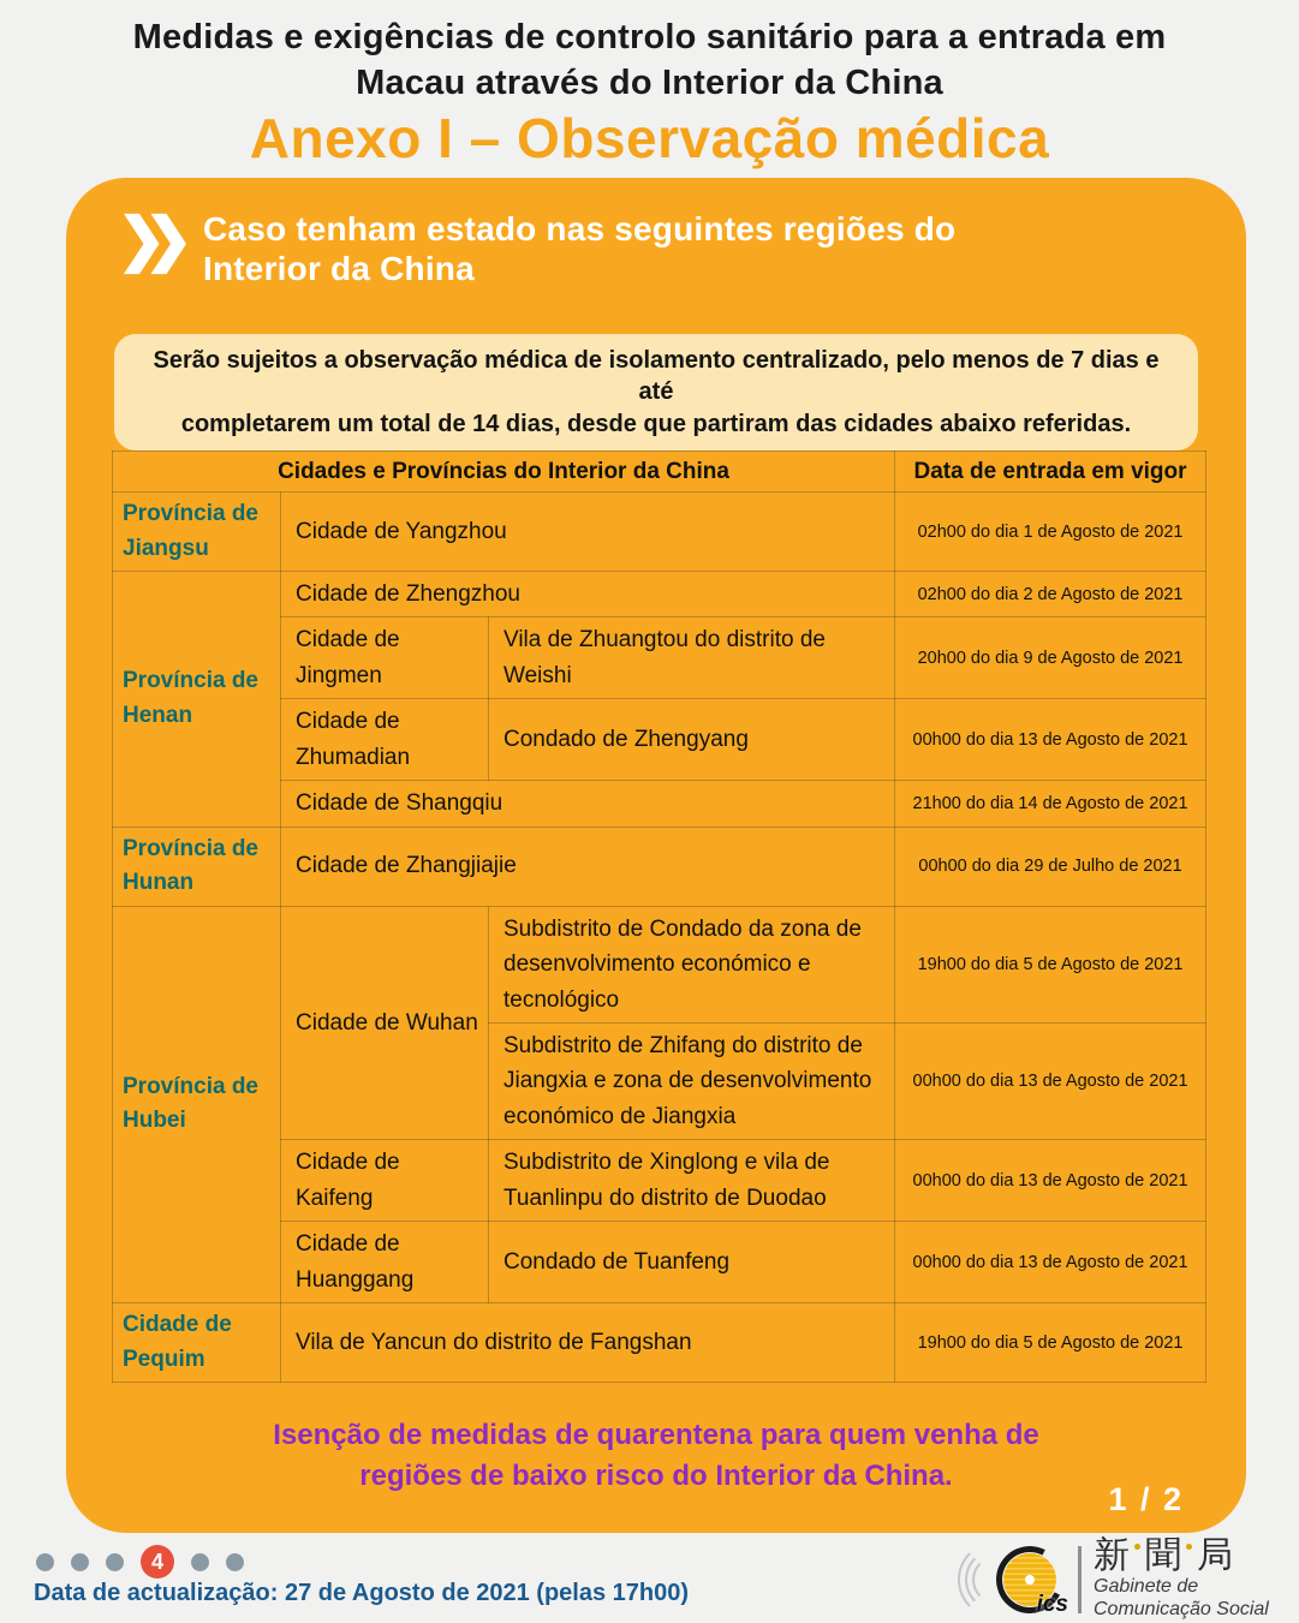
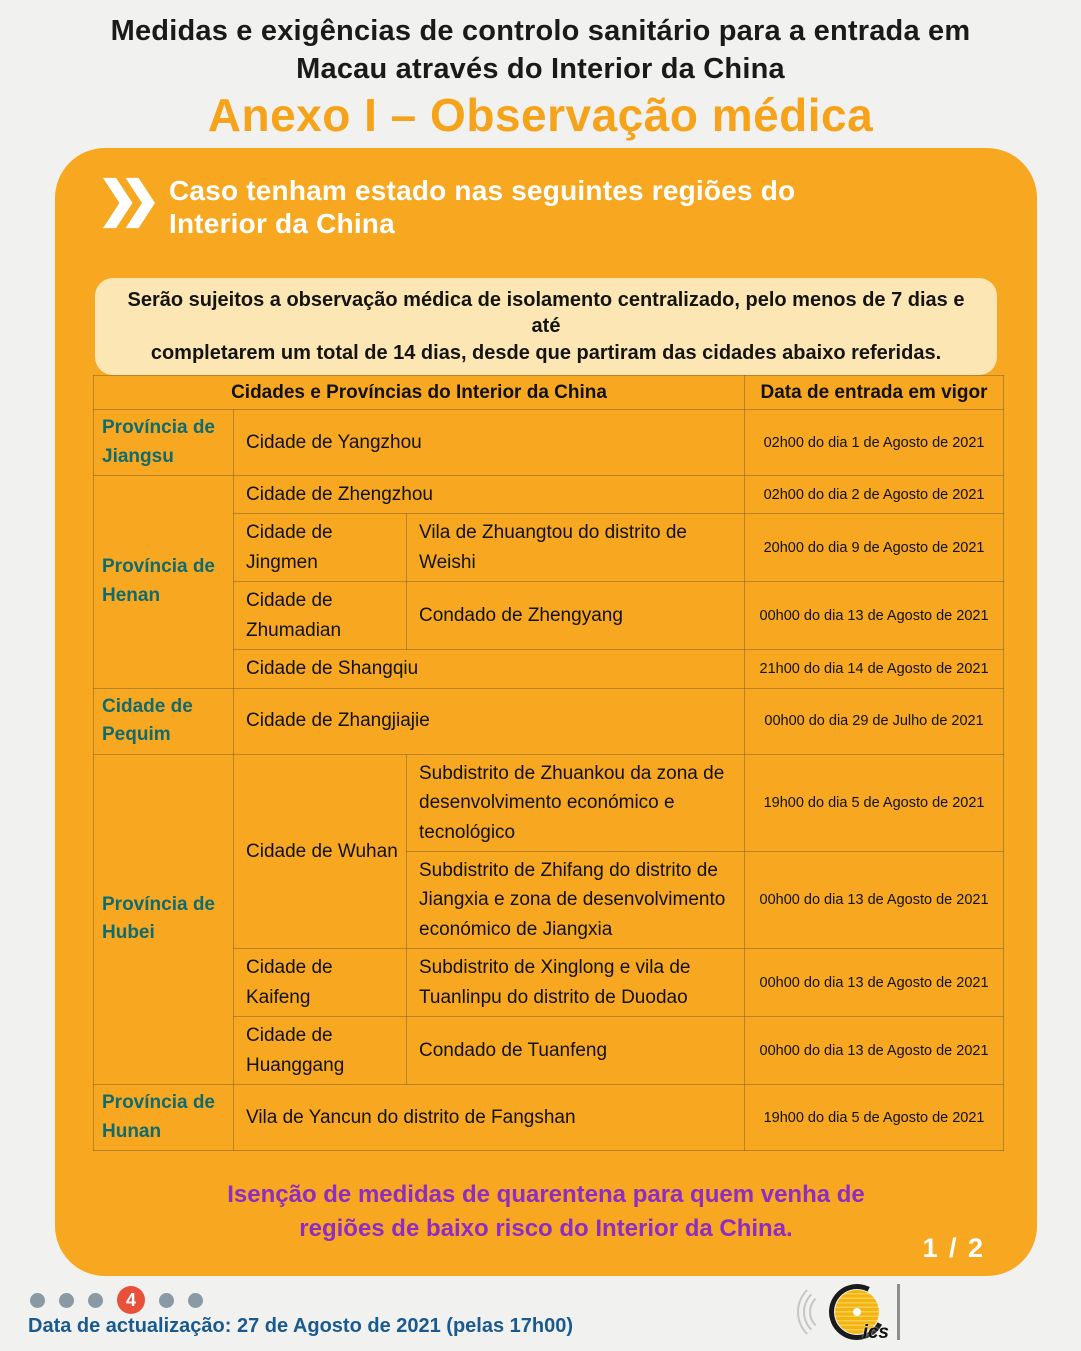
  Medidas e exigências de controlo sanitário para a entrada em
  Macau através do Interior da China
  Anexo I – Observação médica
  Caso tenham estado nas seguintes regiões do
  Interior da China
  Serão sujeitos a observação médica de isolamento centralizado, pelo menos de 7 dias e até
  completarem um total de 14 dias, desde que partiram das cidades abaixo referidas.
  Cidades e Províncias do Interior da China	Data de entrada em vigor
  Província de Jiangsu	Cidade de Yangzhou	02h00 do dia 1 de Agosto de 2021
  Província de Henan	Cidade de Zhengzhou	02h00 do dia 2 de Agosto de 2021
  Cidade de Jingmen	Vila de Zhuangtou do distrito de Weishi	20h00 do dia 9 de Agosto de 2021
  Cidade de Zhumadian	Condado de Zhengyang	00h00 do dia 13 de Agosto de 2021
  Cidade de Shangqiu	21h00 do dia 14 de Agosto de 2021
- Província de Hunan	Cidade de Zhangjiajie	00h00 do dia 29 de Julho de 2021
+ Cidade de Pequim	Cidade de Zhangjiajie	00h00 do dia 29 de Julho de 2021
- Província de Hubei	Cidade de Wuhan	Subdistrito de Condado da zona de desenvolvimento económico e tecnológico	19h00 do dia 5 de Agosto de 2021
+ Província de Hubei	Cidade de Wuhan	Subdistrito de Zhuankou da zona de desenvolvimento económico e tecnológico	19h00 do dia 5 de Agosto de 2021
  Subdistrito de Zhifang do distrito de Jiangxia e zona de desenvolvimento económico de Jiangxia	00h00 do dia 13 de Agosto de 2021
  Cidade de Kaifeng	Subdistrito de Xinglong e vila de Tuanlinpu do distrito de Duodao	00h00 do dia 13 de Agosto de 2021
  Cidade de Huanggang	Condado de Tuanfeng	00h00 do dia 13 de Agosto de 2021
- Cidade de Pequim	Vila de Yancun do distrito de Fangshan	19h00 do dia 5 de Agosto de 2021
+ Província de Hunan	Vila de Yancun do distrito de Fangshan	19h00 do dia 5 de Agosto de 2021
  Isenção de medidas de quarentena para quem venha de
  regiões de baixo risco do Interior da China.
  1 / 2
  4
  Data de actualização: 27 de Agosto de 2021 (pelas 17h00)
  ics
- 新
- 聞
- 局
- Gabinete de
- Comunicação Social
